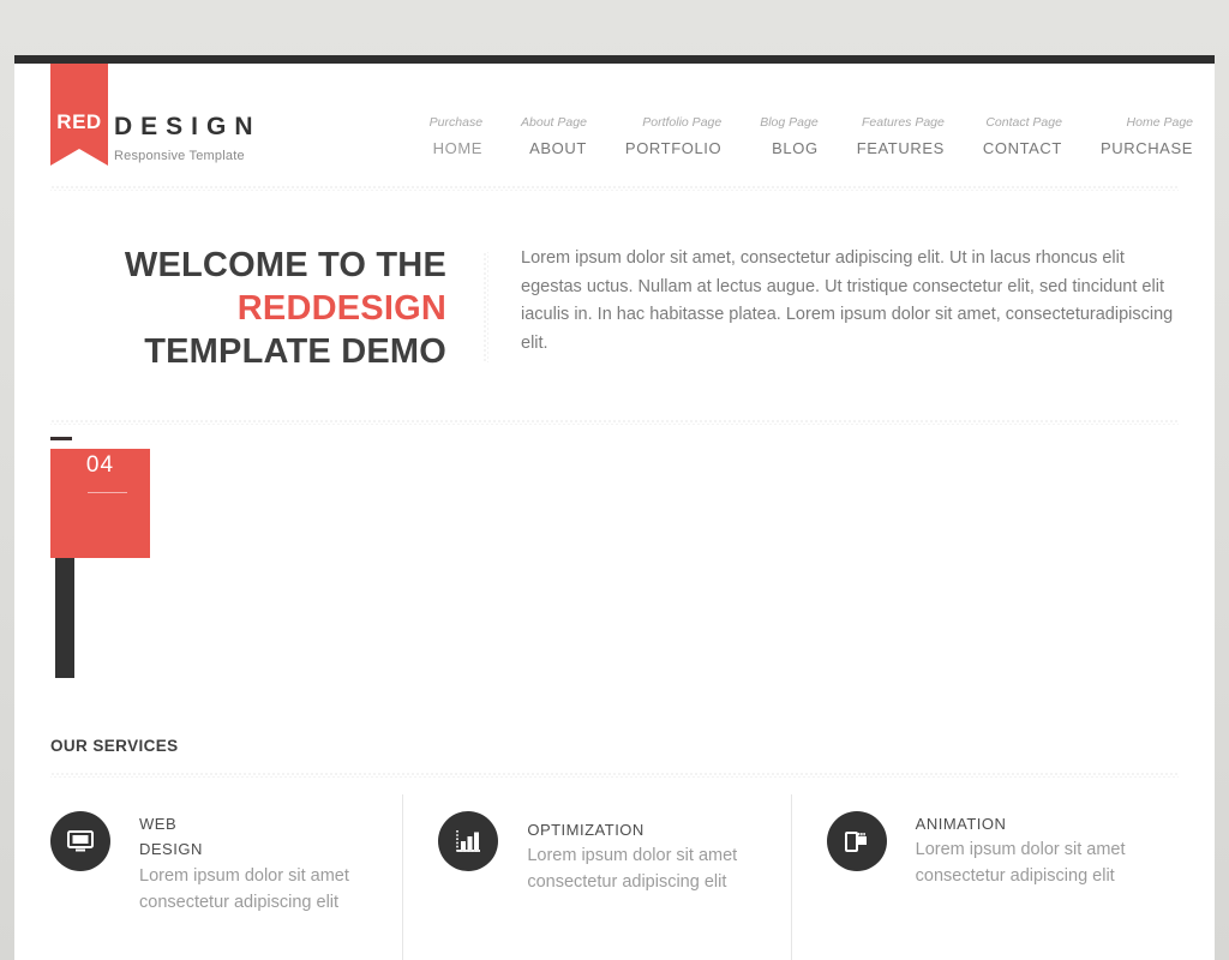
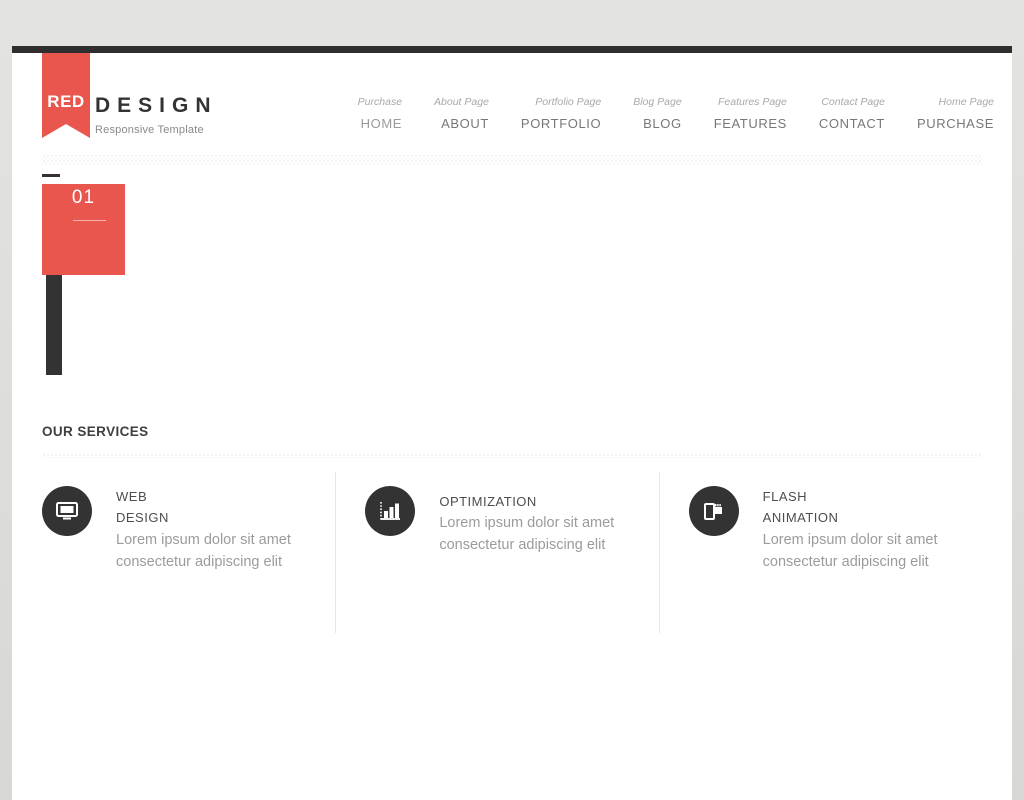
  RED
  DESIGN
  Responsive Template
  Purchase
  HOME
  About Page
  ABOUT
  Portfolio Page
  PORTFOLIO
  Blog Page
  BLOG
  Features Page
  FEATURES
  Contact Page
  CONTACT
  Home Page
  PURCHASE
- WELCOME TO THE
- REDDESIGN
- TEMPLATE DEMO
- Lorem ipsum dolor sit amet, consectetur adipiscing elit. Ut in lacus rhoncus elit egestas uctus. Nullam at lectus augue. Ut tristique consectetur elit, sed tincidunt elit iaculis in. In hac habitasse platea. Lorem ipsum dolor sit amet, consecteturadipiscing elit.
- 04
+ 01
  OUR SERVICES
  WEB
  DESIGN
  Lorem ipsum dolor sit amet consectetur adipiscing elit
  OPTIMIZATION
  Lorem ipsum dolor sit amet consectetur adipiscing elit
+ FLASH
  ANIMATION
  Lorem ipsum dolor sit amet consectetur adipiscing elit
